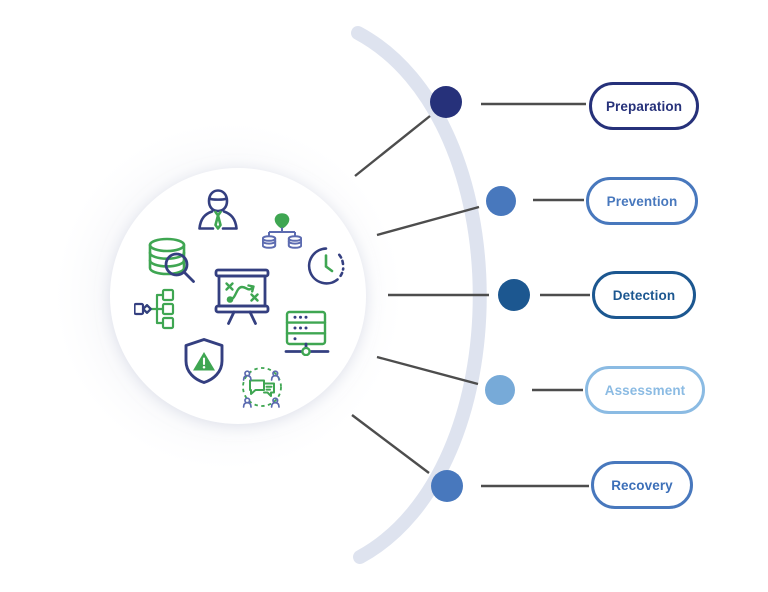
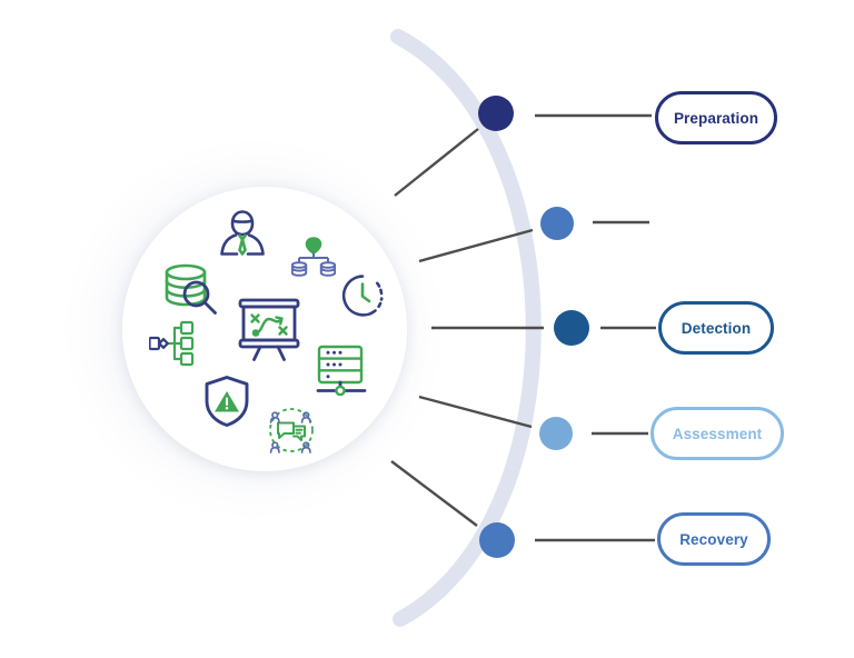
  Preparation
- Prevention
  Detection
  Assessment
  Recovery
